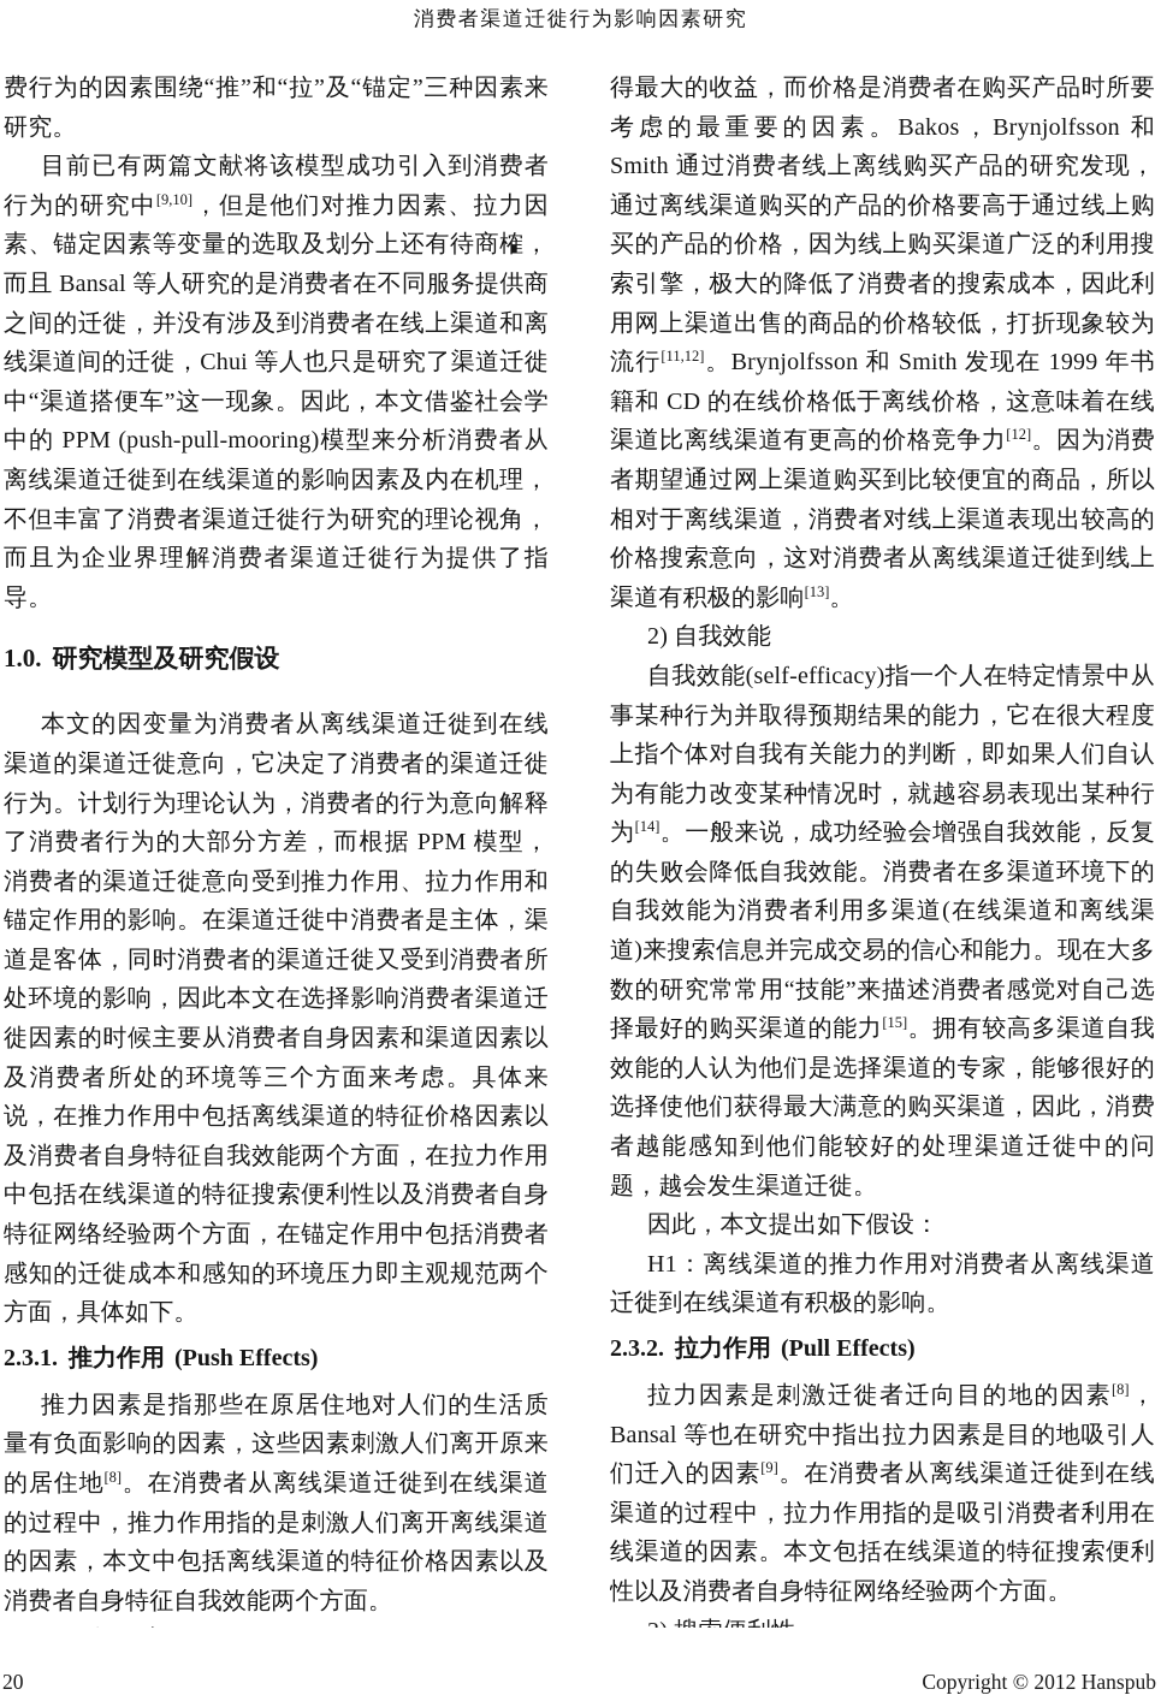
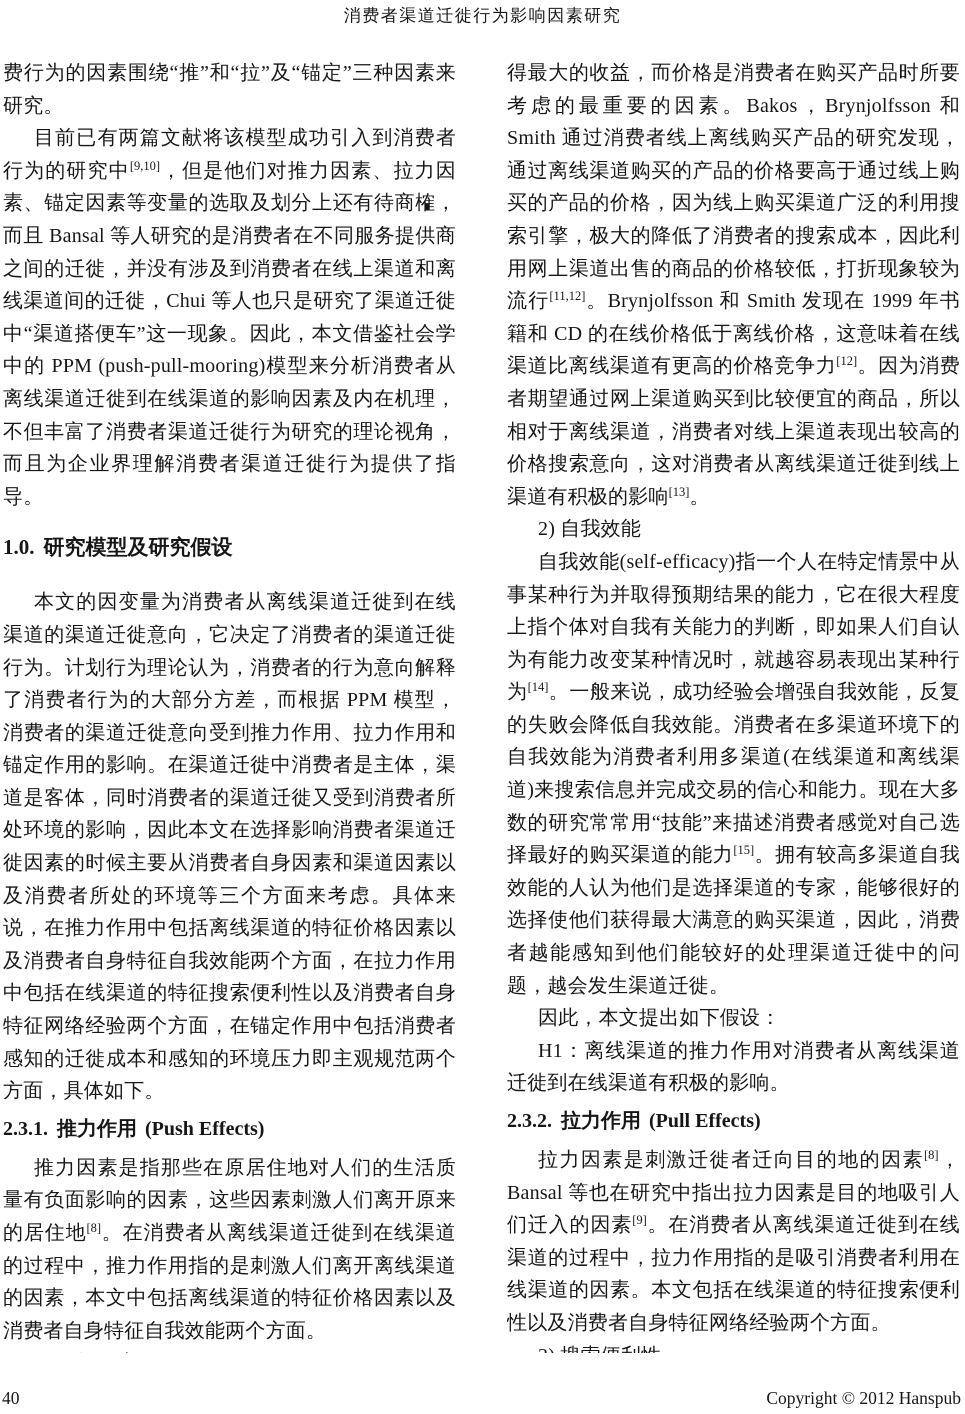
  消费者渠道迁徙行为影响因素研究
  费行为的因素围绕“推”和“拉”及“锚定”三种因素来研究。
  目前已有两篇文献将该模型成功引入到消费者行为的研究中[9,10]，但是他们对推力因素、拉力因素、锚定因素等变量的选取及划分上还有待商榷，而且 Bansal 等人研究的是消费者在不同服务提供商之间的迁徙，并没有涉及到消费者在线上渠道和离线渠道间的迁徙，Chui 等人也只是研究了渠道迁徙中“渠道搭便车”这一现象。因此，本文借鉴社会学中的 PPM (push-pull-mooring)模型来分析消费者从离线渠道迁徙到在线渠道的影响因素及内在机理，不但丰富了消费者渠道迁徙行为研究的理论视角，而且为企业界理解消费者渠道迁徙行为提供了指导。
  1.0. 研究模型及研究假设
  本文的因变量为消费者从离线渠道迁徙到在线渠道的渠道迁徙意向，它决定了消费者的渠道迁徙行为。计划行为理论认为，消费者的行为意向解释了消费者行为的大部分方差，而根据 PPM 模型，消费者的渠道迁徙意向受到推力作用、拉力作用和锚定作用的影响。在渠道迁徙中消费者是主体，渠道是客体，同时消费者的渠道迁徙又受到消费者所处环境的影响，因此本文在选择影响消费者渠道迁徙因素的时候主要从消费者自身因素和渠道因素以及消费者所处的环境等三个方面来考虑。具体来说，在推力作用中包括离线渠道的特征价格因素以及消费者自身特征自我效能两个方面，在拉力作用中包括在线渠道的特征搜索便利性以及消费者自身特征网络经验两个方面，在锚定作用中包括消费者感知的迁徙成本和感知的环境压力即主观规范两个方面，具体如下。
  2.3.1. 推力作用 (Push Effects)
  推力因素是指那些在原居住地对人们的生活质量有负面影响的因素，这些因素刺激人们离开原来的居住地[8]。在消费者从离线渠道迁徙到在线渠道的过程中，推力作用指的是刺激人们离开离线渠道的因素，本文中包括离线渠道的特征价格因素以及消费者自身特征自我效能两个方面。
  得最大的收益，而价格是消费者在购买产品时所要考虑的最重要的因素。Bakos，Brynjolfsson 和 Smith 通过消费者线上离线购买产品的研究发现，通过离线渠道购买的产品的价格要高于通过线上购买的产品的价格，因为线上购买渠道广泛的利用搜索引擎，极大的降低了消费者的搜索成本，因此利用网上渠道出售的商品的价格较低，打折现象较为流行[11,12]。Brynjolfsson 和 Smith 发现在 1999 年书籍和 CD 的在线价格低于离线价格，这意味着在线渠道比离线渠道有更高的价格竞争力[12]。因为消费者期望通过网上渠道购买到比较便宜的商品，所以相对于离线渠道，消费者对线上渠道表现出较高的价格搜索意向，这对消费者从离线渠道迁徙到线上渠道有积极的影响[13]。
  2) 自我效能
  自我效能(self-efficacy)指一个人在特定情景中从事某种行为并取得预期结果的能力，它在很大程度上指个体对自我有关能力的判断，即如果人们自认为有能力改变某种情况时，就越容易表现出某种行为[14]。一般来说，成功经验会增强自我效能，反复的失败会降低自我效能。消费者在多渠道环境下的自我效能为消费者利用多渠道(在线渠道和离线渠道)来搜索信息并完成交易的信心和能力。现在大多数的研究常常用“技能”来描述消费者感觉对自己选择最好的购买渠道的能力[15]。拥有较高多渠道自我效能的人认为他们是选择渠道的专家，能够很好的选择使他们获得最大满意的购买渠道，因此，消费者越能感知到他们能较好的处理渠道迁徙中的问题，越会发生渠道迁徙。
  因此，本文提出如下假设：
  H1：离线渠道的推力作用对消费者从离线渠道迁徙到在线渠道有积极的影响。
  2.3.2. 拉力作用 (Pull Effects)
  拉力因素是刺激迁徙者迁向目的地的因素[8]，Bansal 等也在研究中指出拉力因素是目的地吸引人们迁入的因素[9]。在消费者从离线渠道迁徙到在线渠道的过程中，拉力作用指的是吸引消费者利用在线渠道的因素。本文包括在线渠道的特征搜索便利性以及消费者自身特征网络经验两个方面。
- 20
+ 40
  Copyright © 2012 Hanspub
